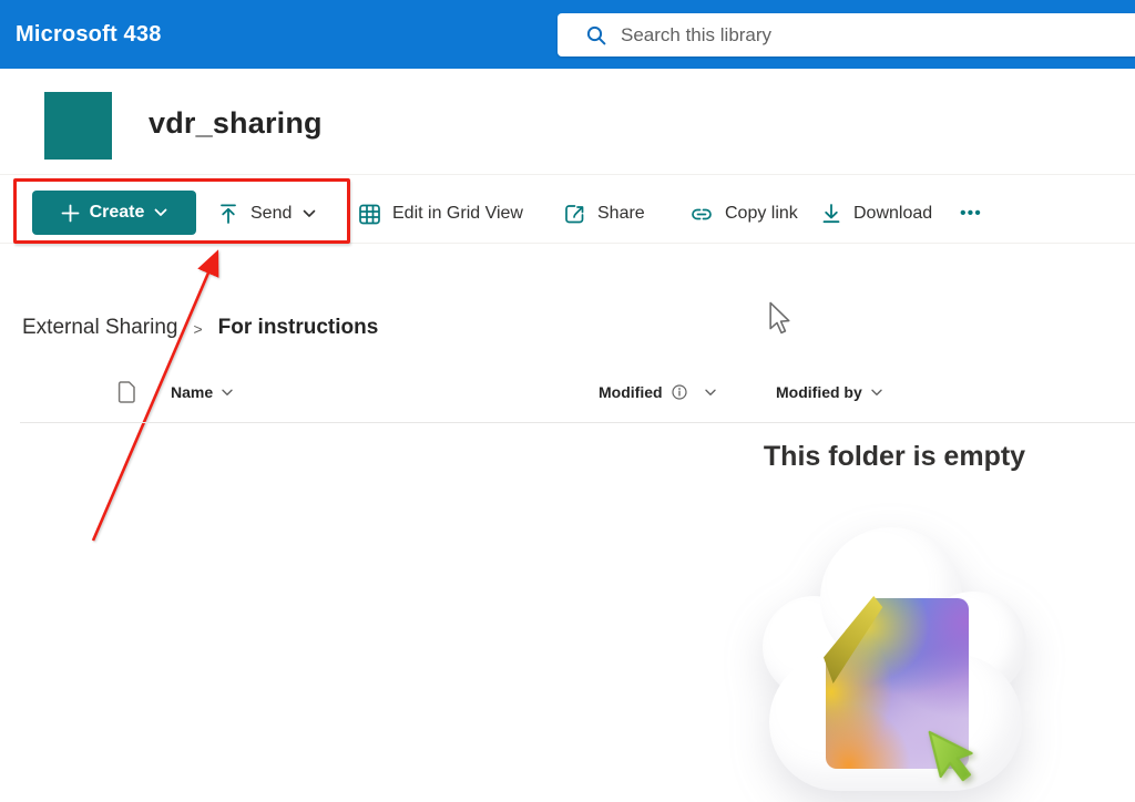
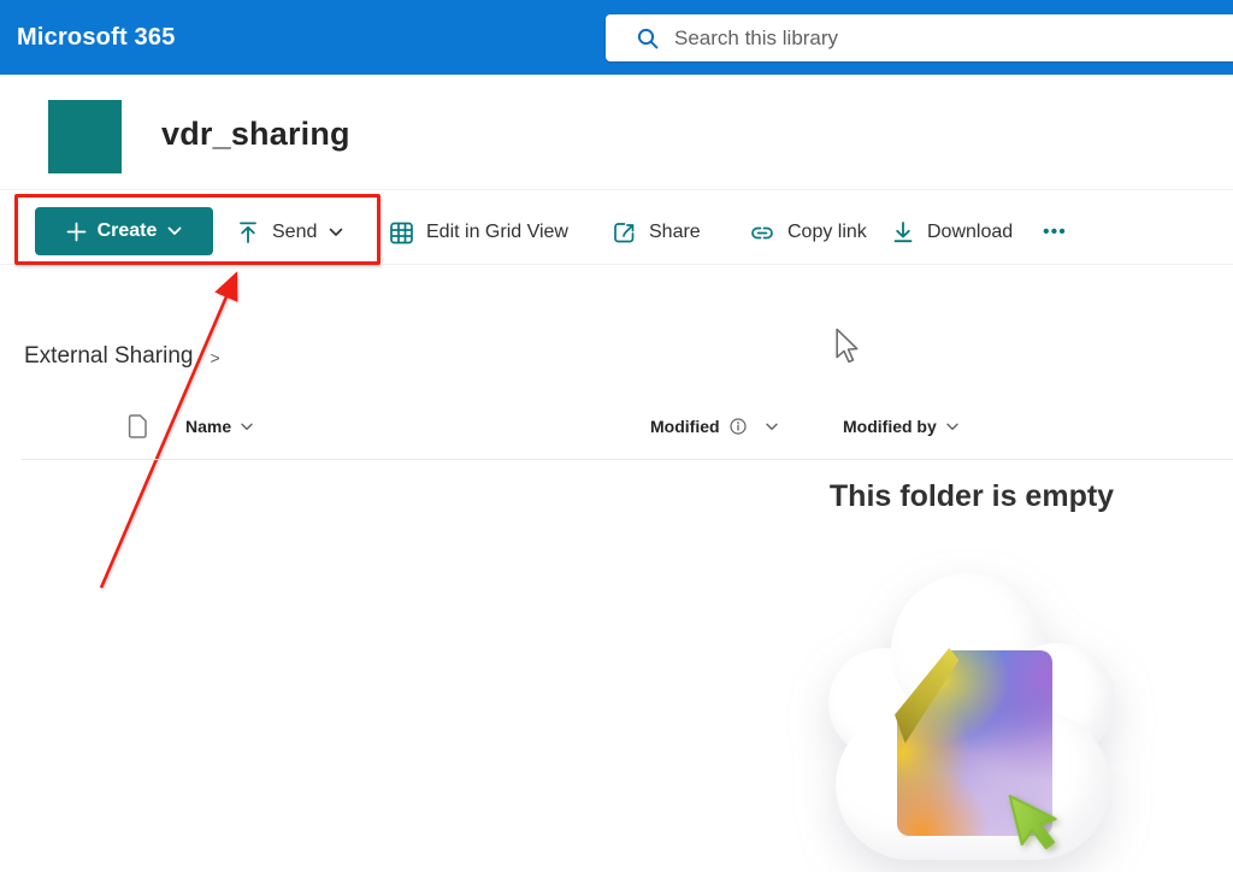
- Microsoft 438
+ Microsoft 365
  Search this library
  vdr_sharing
  Create
  Send
  Edit in Grid View
  Share
  Copy link
  Download
  •••
  External Sharing
  >
- For instructions
  Name
  Modified
  Modified by
  This folder is empty
